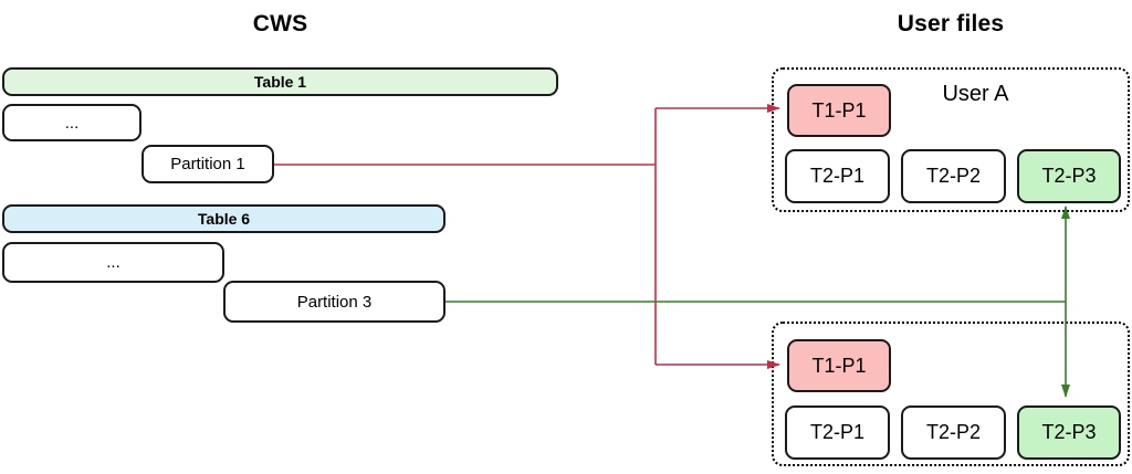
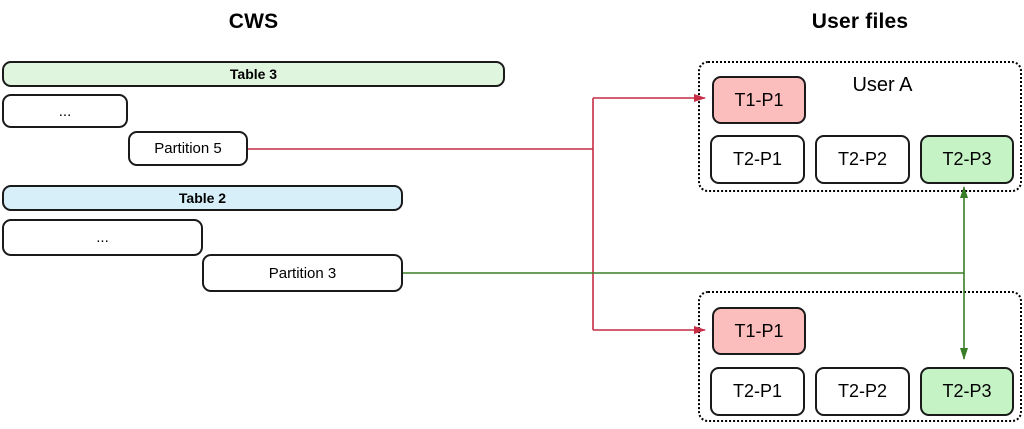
  CWS
  User files
- Table 1
+ Table 3
  ...
- Partition 1
+ Partition 5
- Table 6
+ Table 2
  ...
  Partition 3
  T1-P1
  User A
  T2-P1
  T2-P2
  T2-P3
  T1-P1
  T2-P1
  T2-P2
  T2-P3
